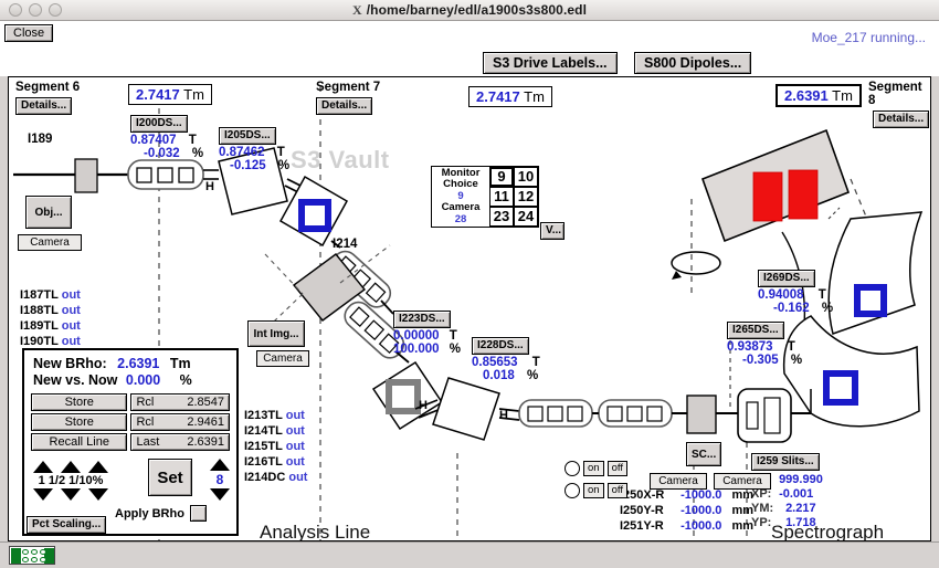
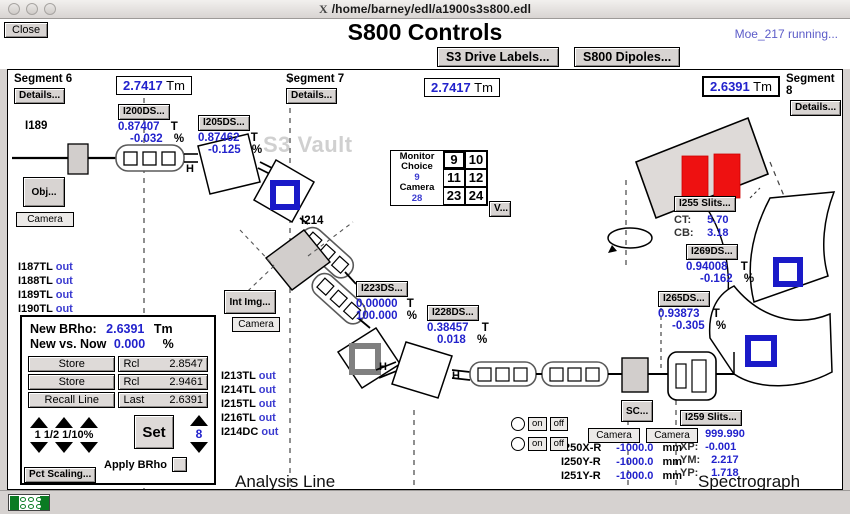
  X /home/barney/edl/a1900s3s800.edl
  Close
+ S800 Controls
  Moe_217 running...
  S3 Drive Labels...
  S800 Dipoles...
  H
  H
  H
  I189
  I214
  S3 Vault
  Segment 6
  Details...
  Segment 7
  Details...
  Segment 8
  Details...
  2.7417 Tm
  2.7417 Tm
  2.6391 Tm
  I200DS...
  0.87407 T
  -0.032 %
  I205DS...
  0.87462 T
  -0.125 %
  I223DS...
  0.00000 T
  100.000 %
  I228DS...
- 0.85653 T
+ 0.38457 T
  0.018 %
  I269DS...
  0.94008 T
  -0.162 %
  I265DS...
  0.93873 T
  -0.305 %
  Obj...
  Camera
  Int Img...
  Camera
  Monitor
  Choice
  9
  Camera
  28
  9
  10
  11
  12
  23
  24
  V...
  I187TL out
  I188TL out
  I189TL out
  I190TL out
  I213TL out
  I214TL out
  I215TL out
  I216TL out
  I214DC out
+ I255 Slits...
+ CT: 5.70
+ CB: 3.18
  I259 Slits...
  999.990
  XP: -0.001
  YM: 2.217
  YP: 1.718
  SC...
  Camera
  Camera
  50X-R -1000.0 mm
  I250Y-R -1000.0 mm
  I251Y-R -1000.0 mm
  on
  off
  on
  off
  Analysis Line
  Spectrograph
  New BRho: 2.6391 Tm
  New vs. Now 0.000 %
  Store
  Rcl
  2.8547
  Store
  Rcl
  2.9461
  Recall Line
  Last
  2.6391
  1 1/2 1/10%
  Set
  Apply BRho
  Pct Scaling...
  8
